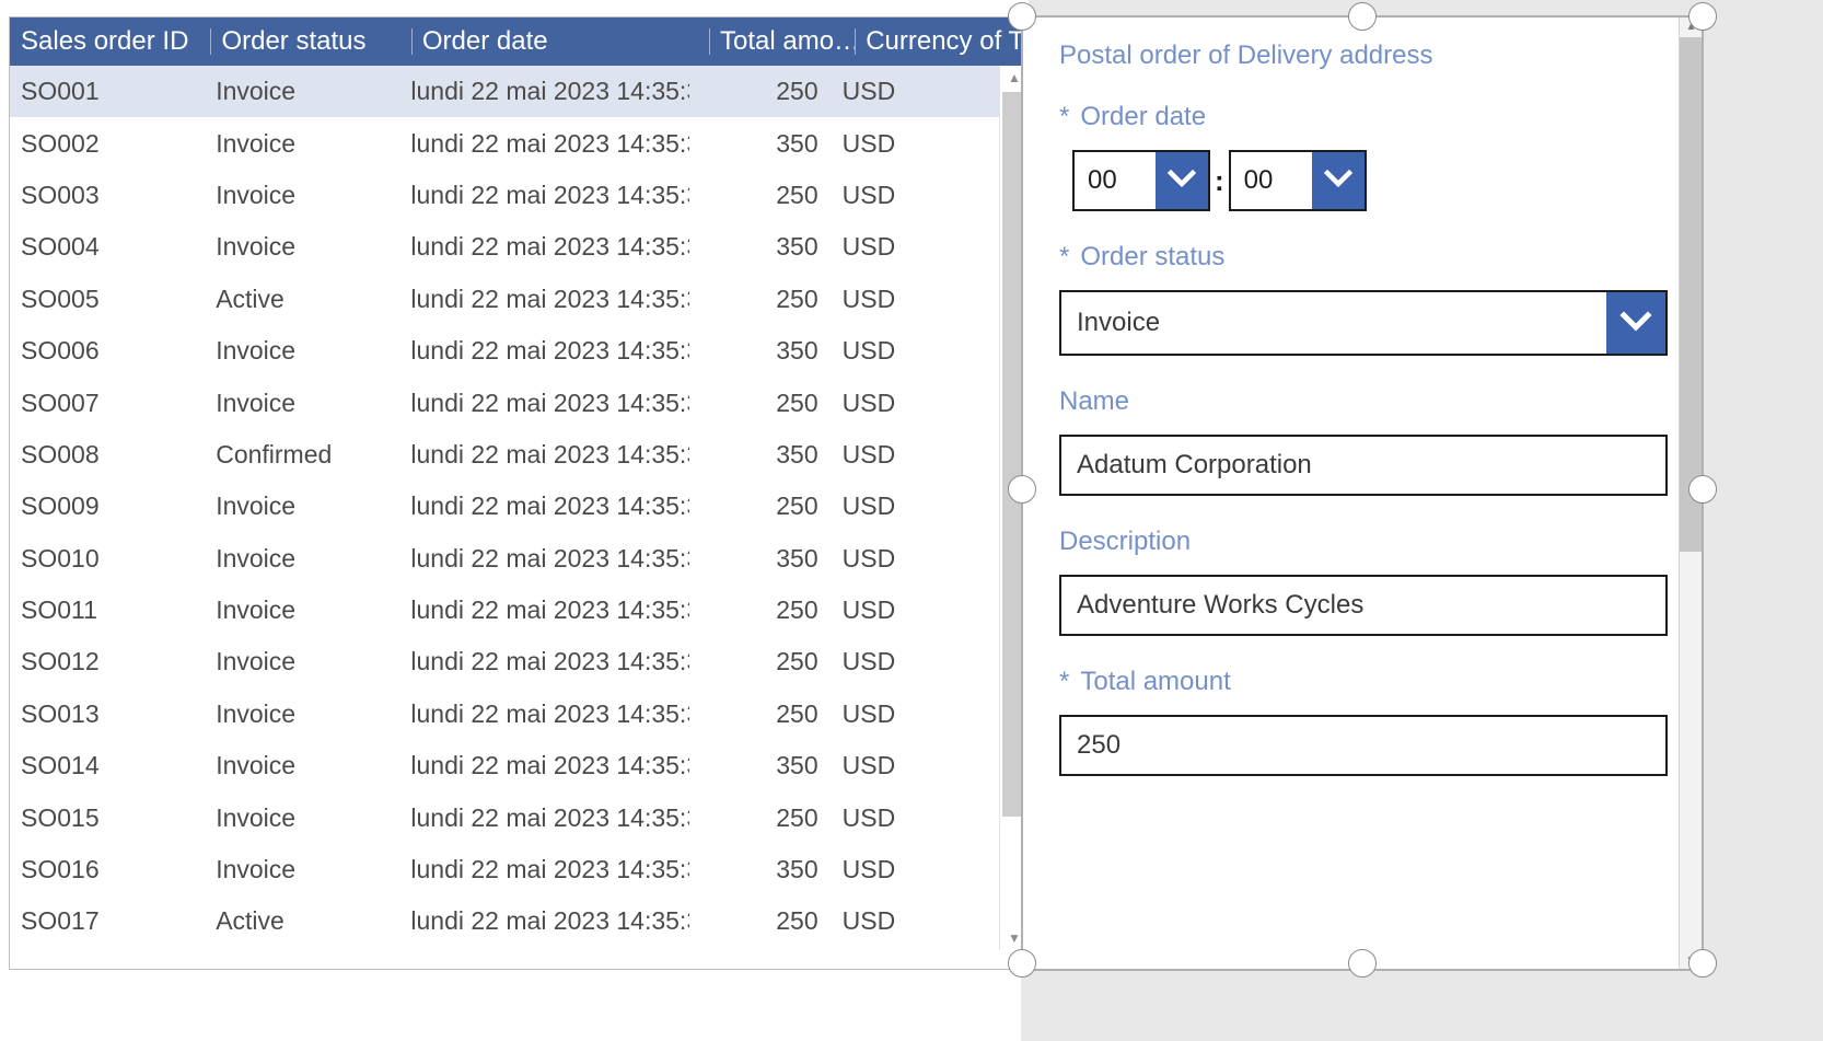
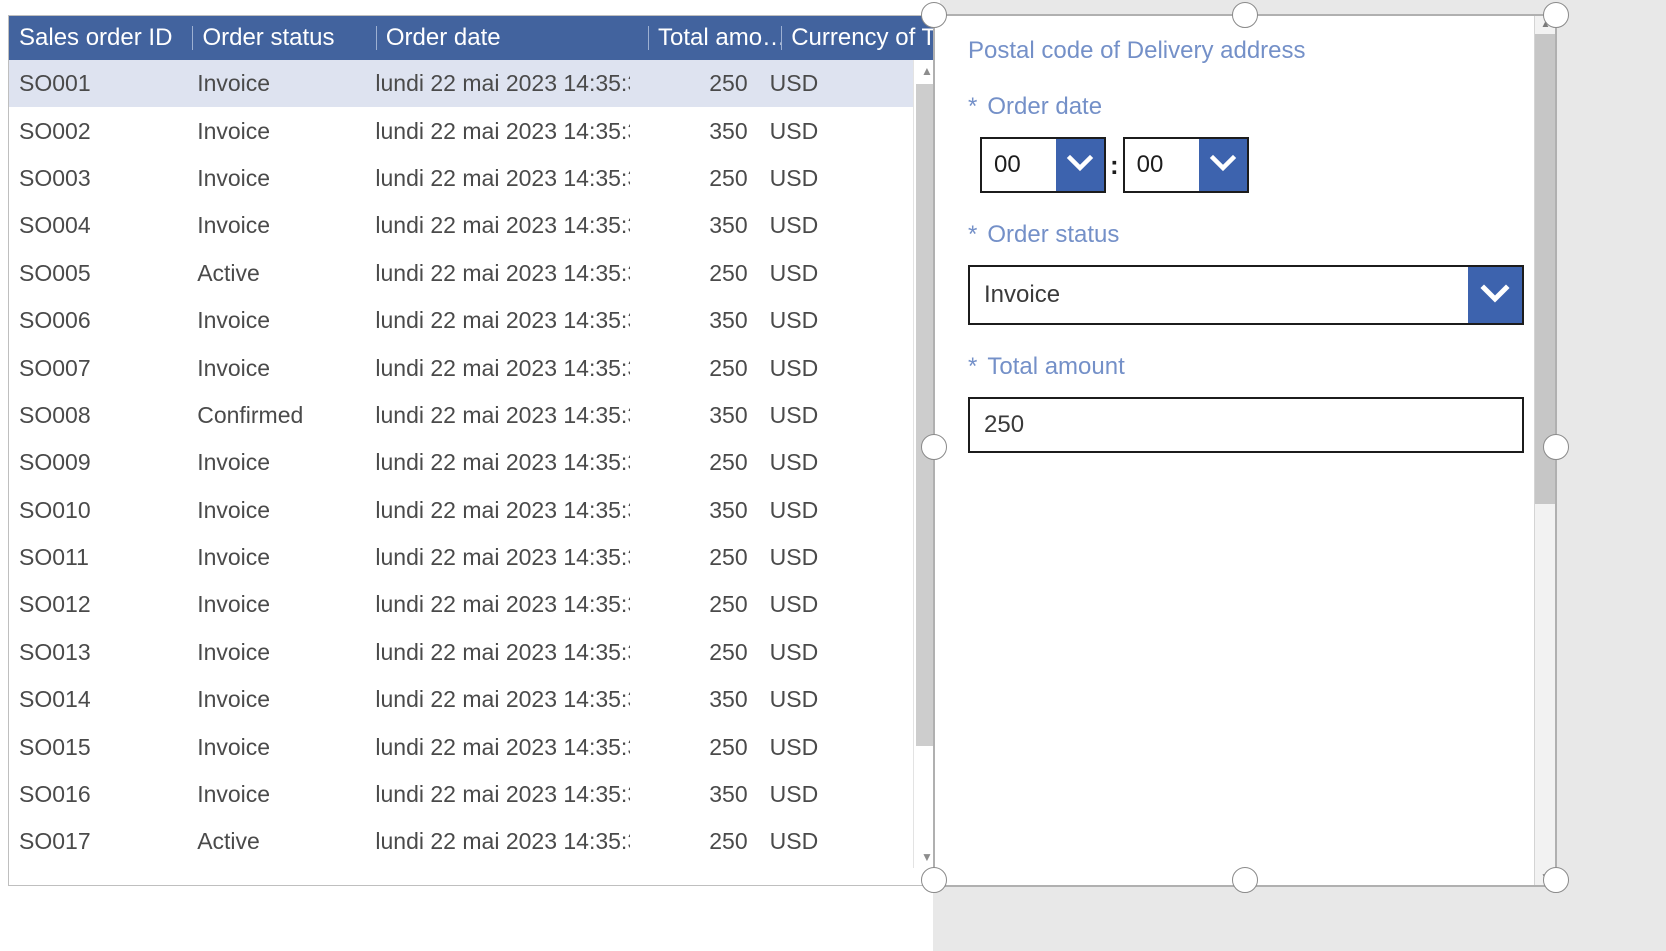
  Sales order ID
  Order status
  Order date
  Total amo…
  Currency of T
  SO001
  Invoice
  lundi 22 mai 2023 14:35:
  250
  USD
  SO002
  Invoice
  lundi 22 mai 2023 14:35:
  350
  USD
  SO003
  Invoice
  lundi 22 mai 2023 14:35:
  250
  USD
  SO004
  Invoice
  lundi 22 mai 2023 14:35:
  350
  USD
  SO005
  Active
  lundi 22 mai 2023 14:35:
  250
  USD
  SO006
  Invoice
  lundi 22 mai 2023 14:35:
  350
  USD
  SO007
  Invoice
  lundi 22 mai 2023 14:35:
  250
  USD
  SO008
  Confirmed
  lundi 22 mai 2023 14:35:
  350
  USD
  SO009
  Invoice
  lundi 22 mai 2023 14:35:
  250
  USD
  SO010
  Invoice
  lundi 22 mai 2023 14:35:
  350
  USD
  SO011
  Invoice
  lundi 22 mai 2023 14:35:
  250
  USD
  SO012
  Invoice
  lundi 22 mai 2023 14:35:
  250
  USD
  SO013
  Invoice
  lundi 22 mai 2023 14:35:
  250
  USD
  SO014
  Invoice
  lundi 22 mai 2023 14:35:
  350
  USD
  SO015
  Invoice
  lundi 22 mai 2023 14:35:
  250
  USD
  SO016
  Invoice
  lundi 22 mai 2023 14:35:
  350
  USD
  SO017
  Active
  lundi 22 mai 2023 14:35:
  250
  USD
  ▲
  ▼
- Postal order of Delivery address
+ Postal code of Delivery address
  *
  Order date
  00
  :
  00
  *
  Order status
  Invoice
- Name
- Adatum Corporation
- Description
- Adventure Works Cycles
  *
  Total amount
  250
  ▲
